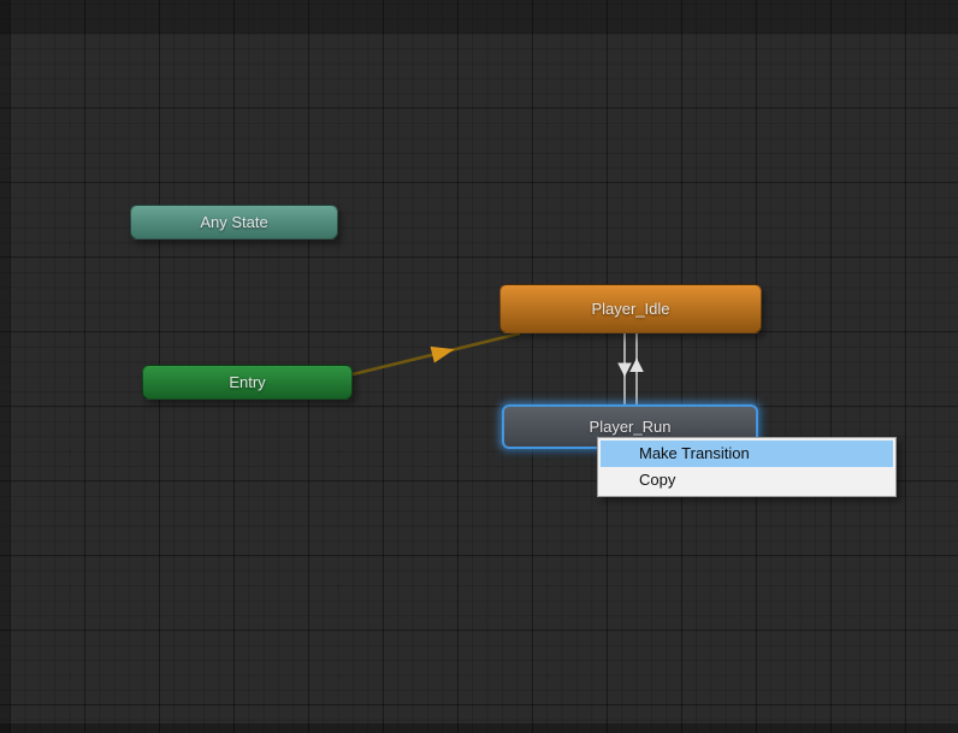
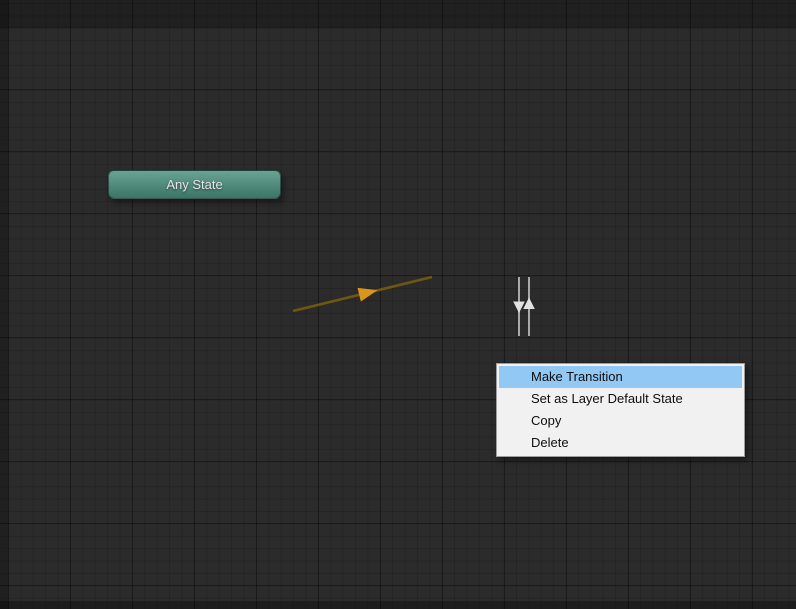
  Any State
- Player_Idle
- Entry
- Player_Run
  Make Transition
+ Set as Layer Default State
  Copy
+ Delete
